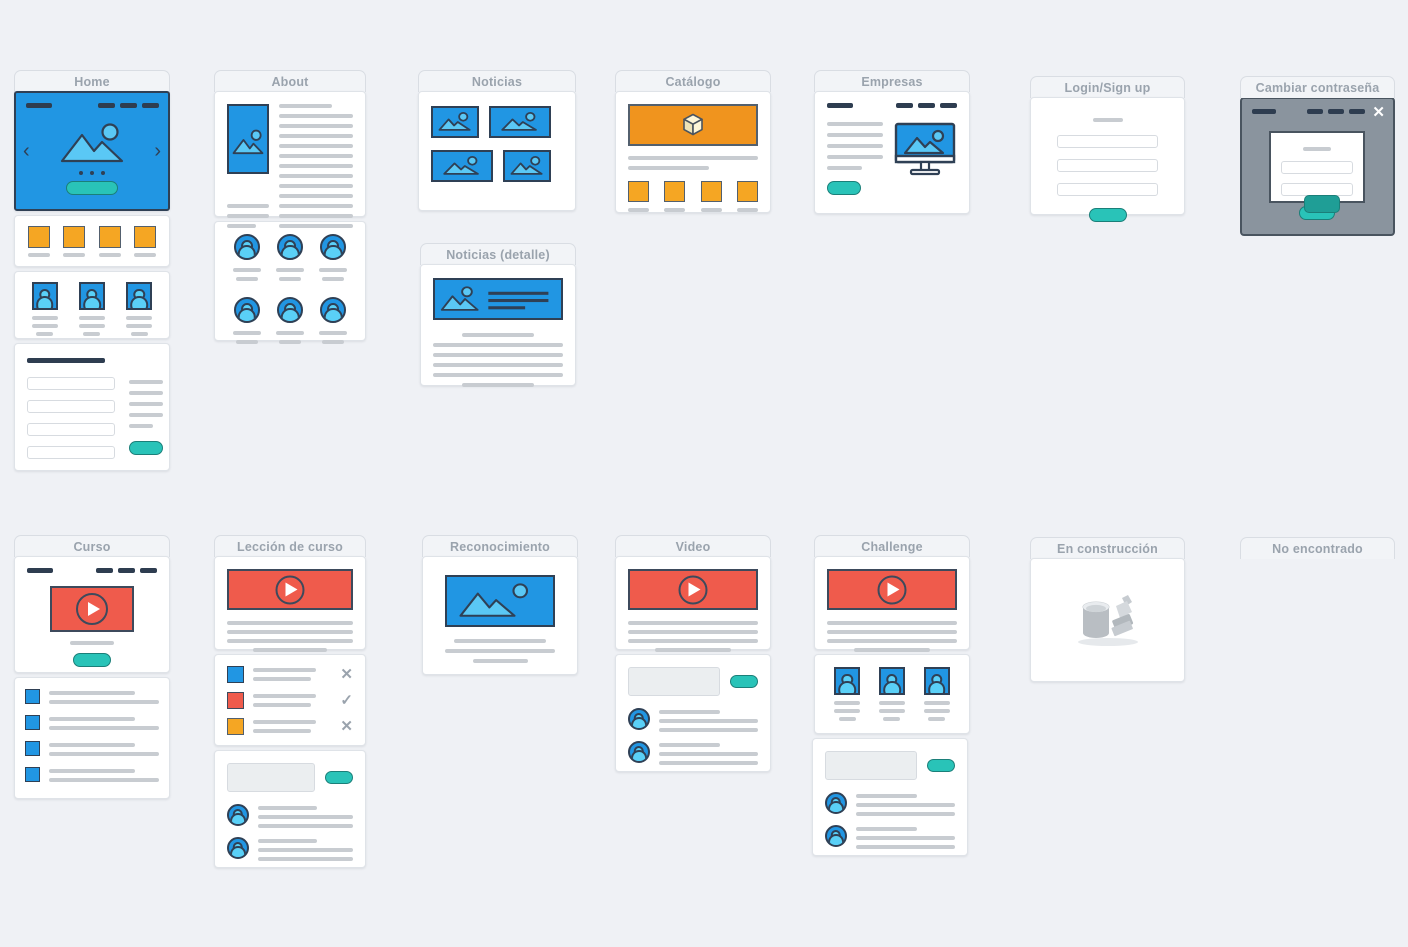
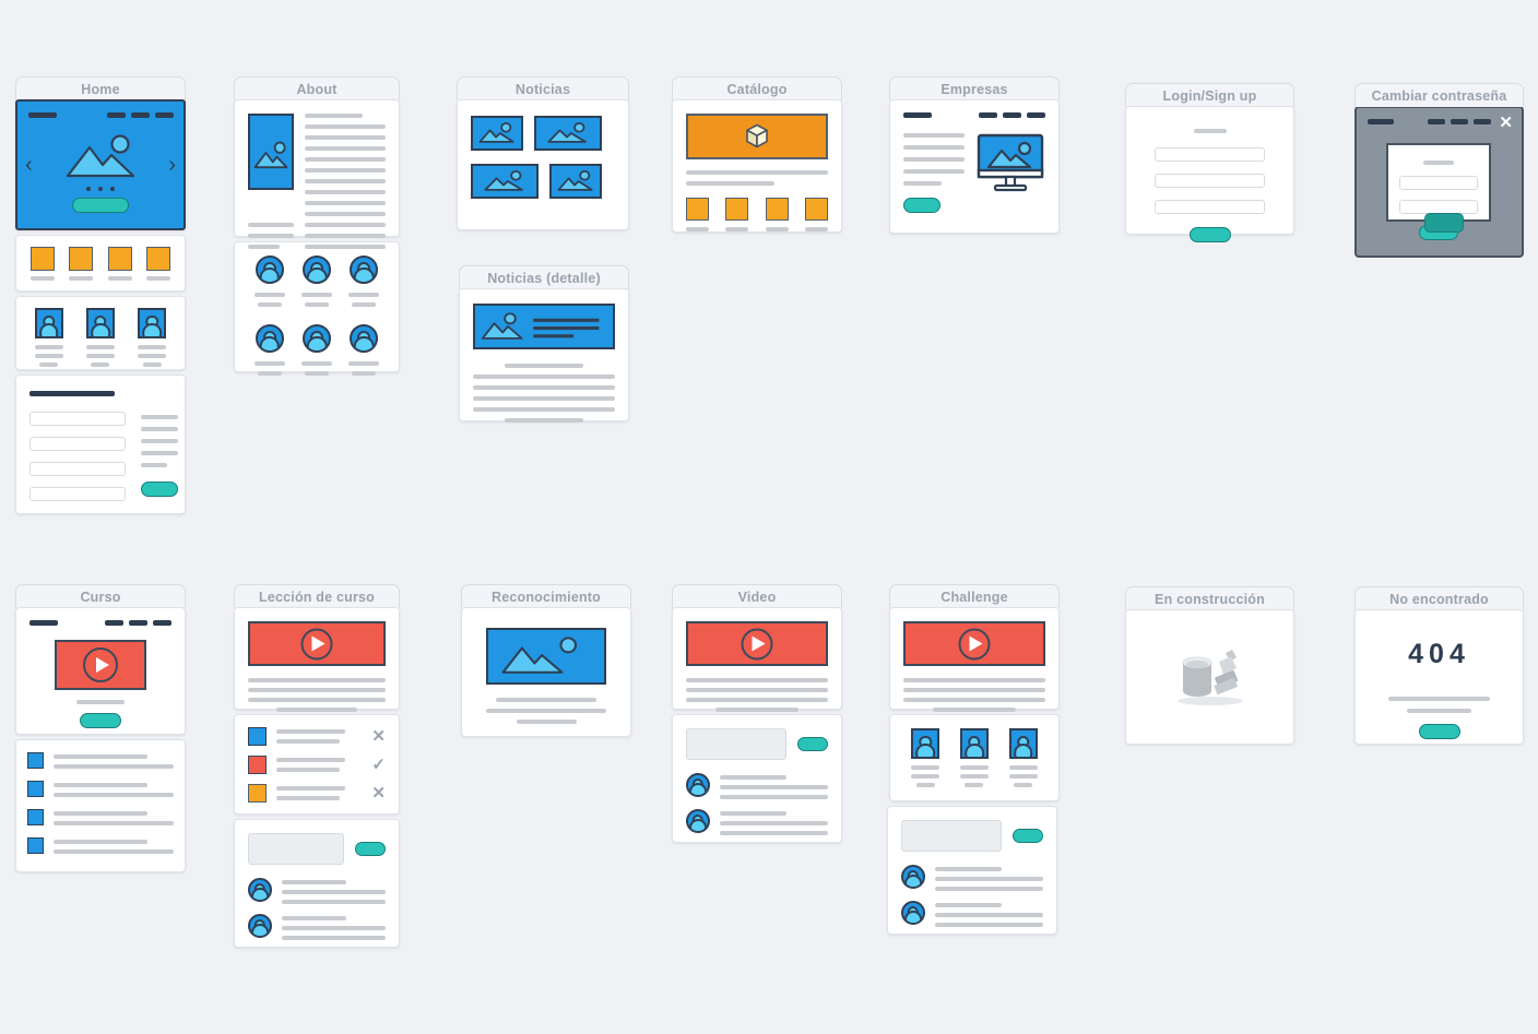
  Home
  ‹
  ›
  About
  Noticias
  Noticias (detalle)
  Catálogo
  Empresas
  Login/Sign up
  Cambiar contraseña
  ✕
  Curso
  Lección de curso
  ✕
  ✓
  ✕
  Reconocimiento
  Video
  Challenge
  En construcción
  No encontrado
+ 404
